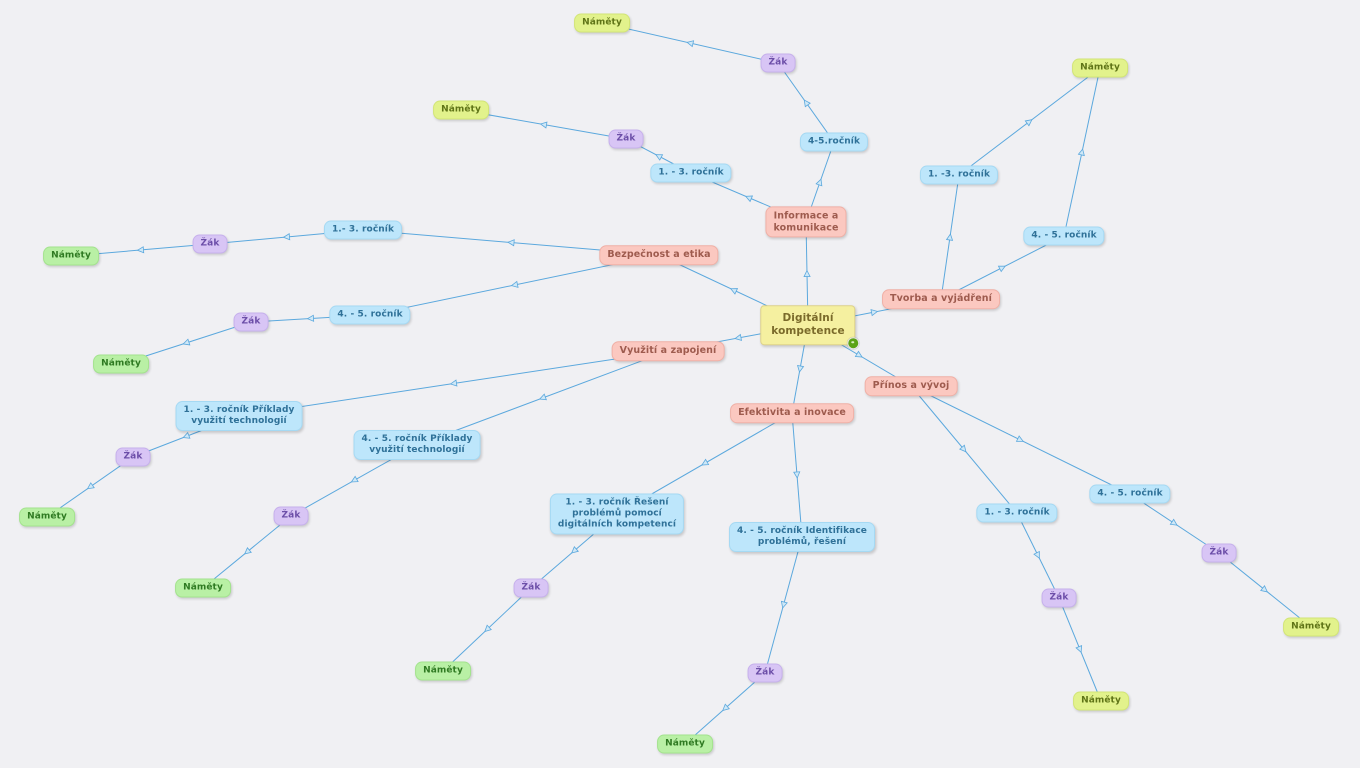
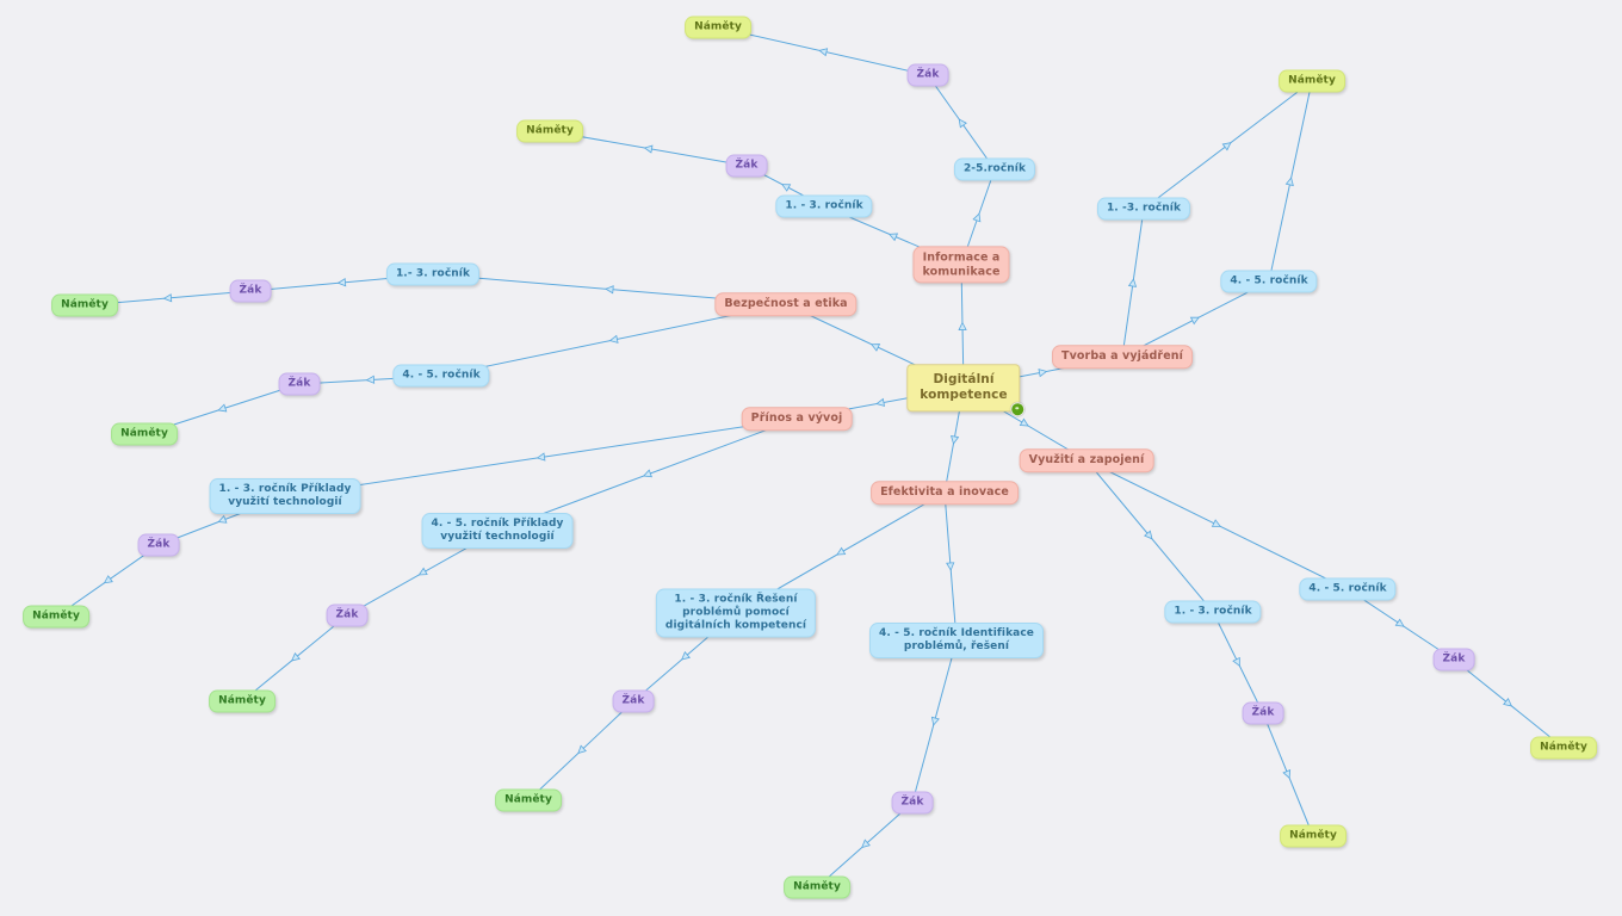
  Digitální
  kompetence
  Informace a
  komunikace
  Bezpečnost a etika
- Využití a zapojení
+ Přínos a vývoj
  Efektivita a inovace
- Přínos a vývoj
+ Využití a zapojení
  Tvorba a vyjádření
- 4-5.ročník
+ 2-5.ročník
  1. - 3. ročník
  1.- 3. ročník
  4. - 5. ročník
  1. -3. ročník
  4. - 5. ročník
  1. - 3. ročník
  4. - 5. ročník
  1. - 3. ročník Příklady
  využití technologií
  4. - 5. ročník Příklady
  využití technologií
  1. - 3. ročník Řešení
  problémů pomocí
  digitálních kompetencí
  4. - 5. ročník Identifikace
  problémů, řešení
  Žák
  Žák
  Žák
  Žák
  Žák
  Žák
  Žák
  Žák
  Žák
  Žák
  Náměty
  Náměty
  Náměty
  Náměty
  Náměty
  Náměty
  Náměty
  Náměty
  Náměty
  Náměty
  Náměty
